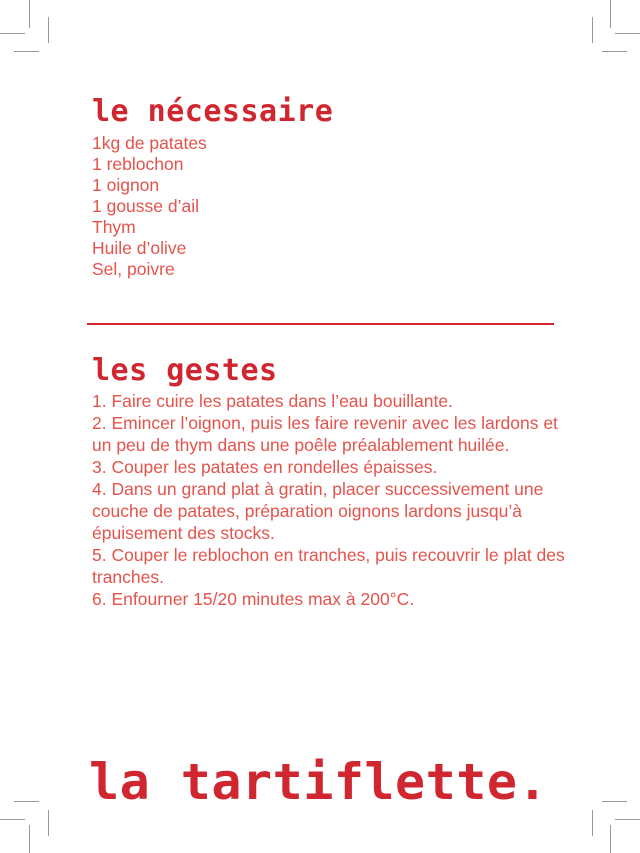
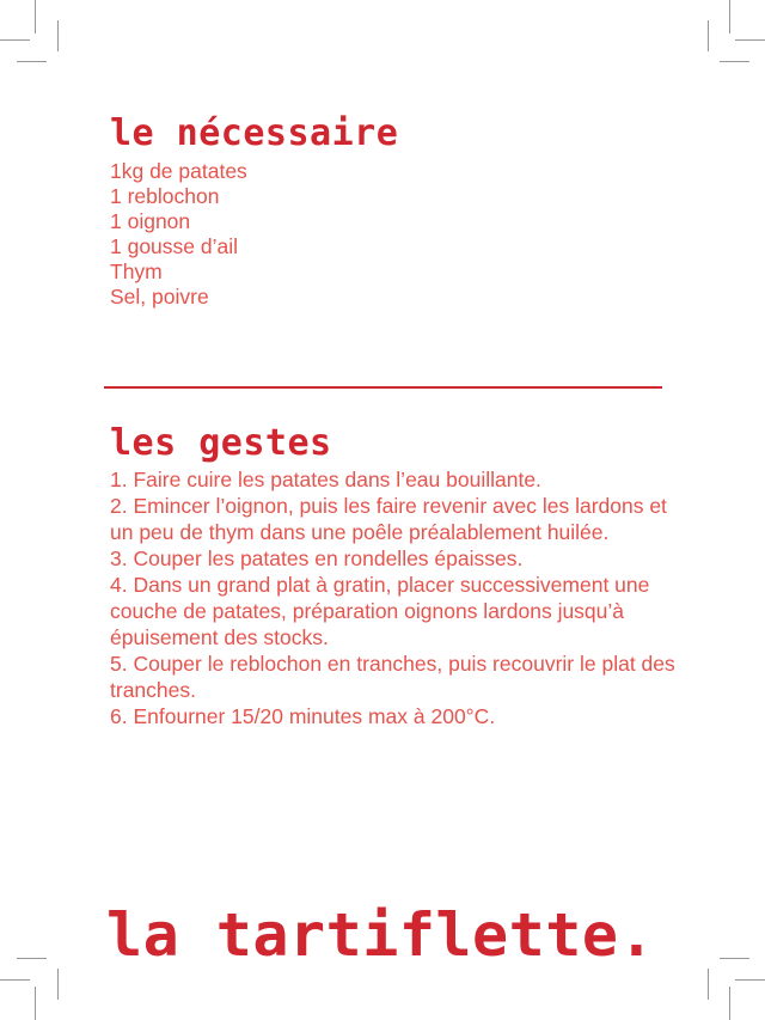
  le nécessaire
  1kg de patates
  1 reblochon
  1 oignon
  1 gousse d’ail
  Thym
- Huile d’olive
  Sel, poivre
  les gestes
  1. Faire cuire les patates dans l’eau bouillante.
  2. Emincer l’oignon, puis les faire revenir avec les lardons et un peu de thym dans une poêle préalablement huilée.
  3. Couper les patates en rondelles épaisses.
  4. Dans un grand plat à gratin, placer successivement une couche de patates, préparation oignons lardons jusqu’à épuisement des stocks.
  5. Couper le reblochon en tranches, puis recouvrir le plat des tranches.
  6. Enfourner 15/20 minutes max à 200°C.
  la tartiflette.
